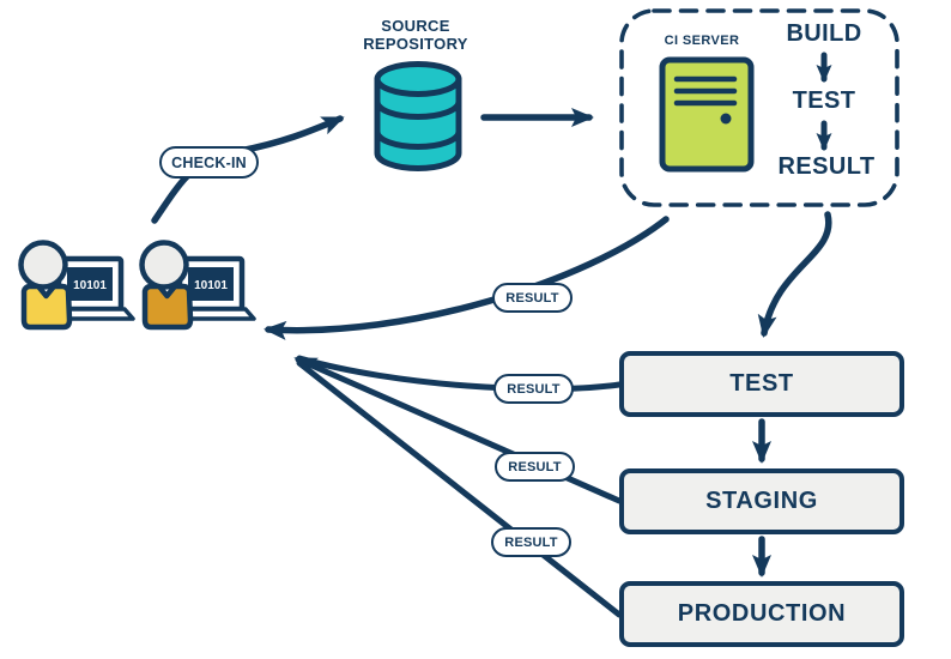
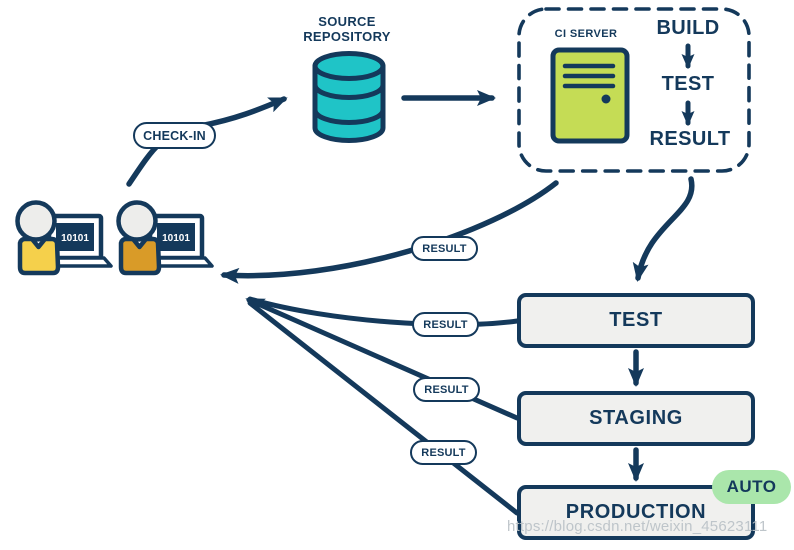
  10101
  10101
  SOURCE
  REPOSITORY
  CI SERVER
  BUILD
  TEST
  RESULT
  CHECK-IN
  RESULT
  RESULT
  RESULT
  RESULT
  TEST
  STAGING
  PRODUCTION
+ AUTO
+ https://blog.csdn.net/weixin_45623111
